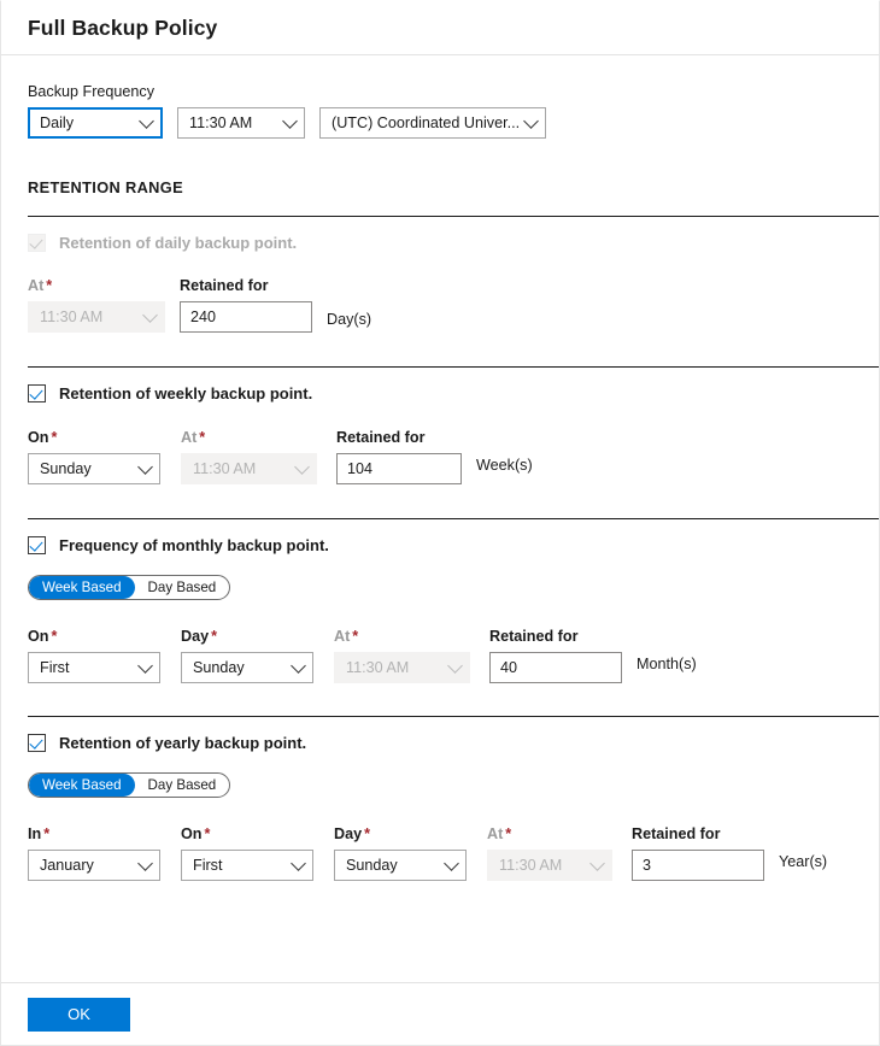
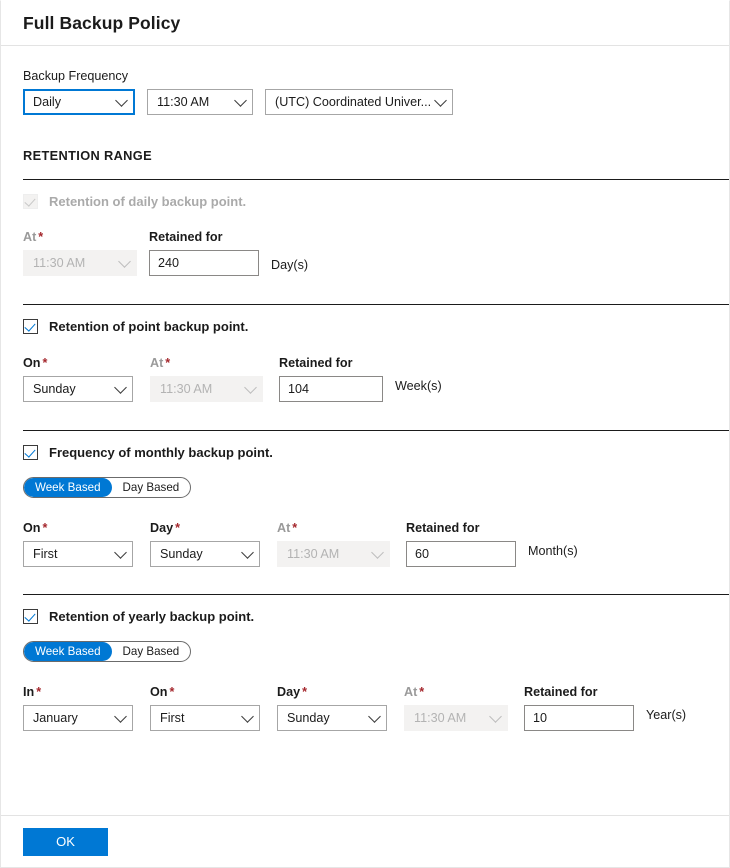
  Full Backup Policy
  Backup Frequency
  Daily
  11:30 AM
  (UTC) Coordinated Univer...
  RETENTION RANGE
  Retention of daily backup point.
  At *
  11:30 AM
  Retained for
  240
  Day(s)
- Retention of weekly backup point.
+ Retention of point backup point.
  On *
  Sunday
  At *
  11:30 AM
  Retained for
  104
  Week(s)
  Frequency of monthly backup point.
  Week Based
  Day Based
  On *
  First
  Day *
  Sunday
  At *
  11:30 AM
  Retained for
- 40
+ 60
  Month(s)
  Retention of yearly backup point.
  Week Based
  Day Based
  In *
  January
  On *
  First
  Day *
  Sunday
  At *
  11:30 AM
  Retained for
- 3
+ 10
  Year(s)
  OK
